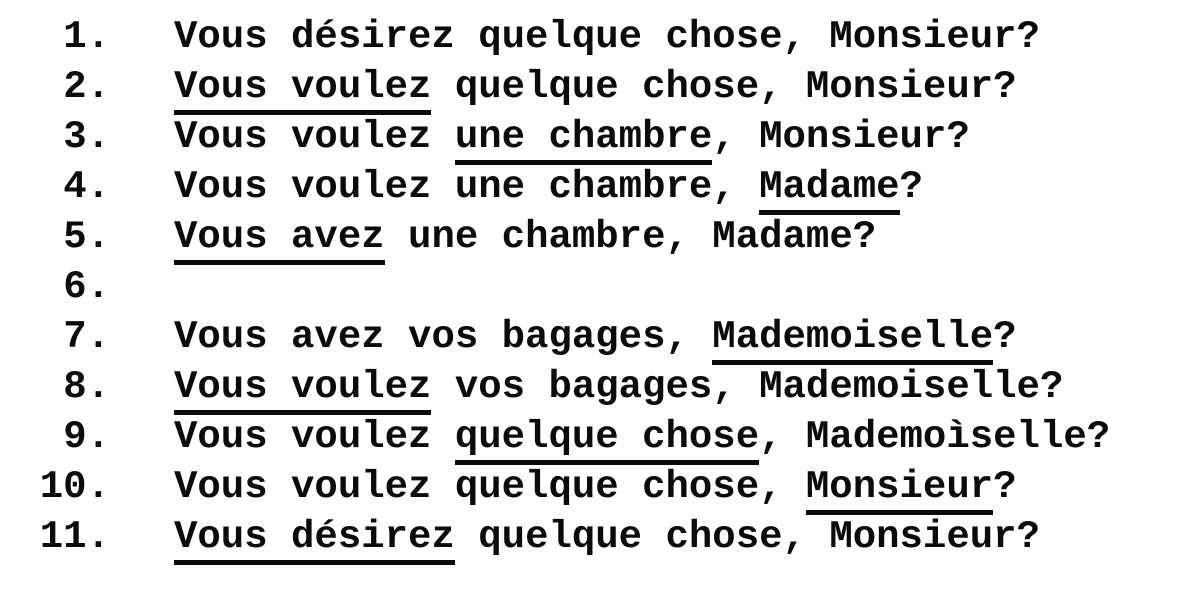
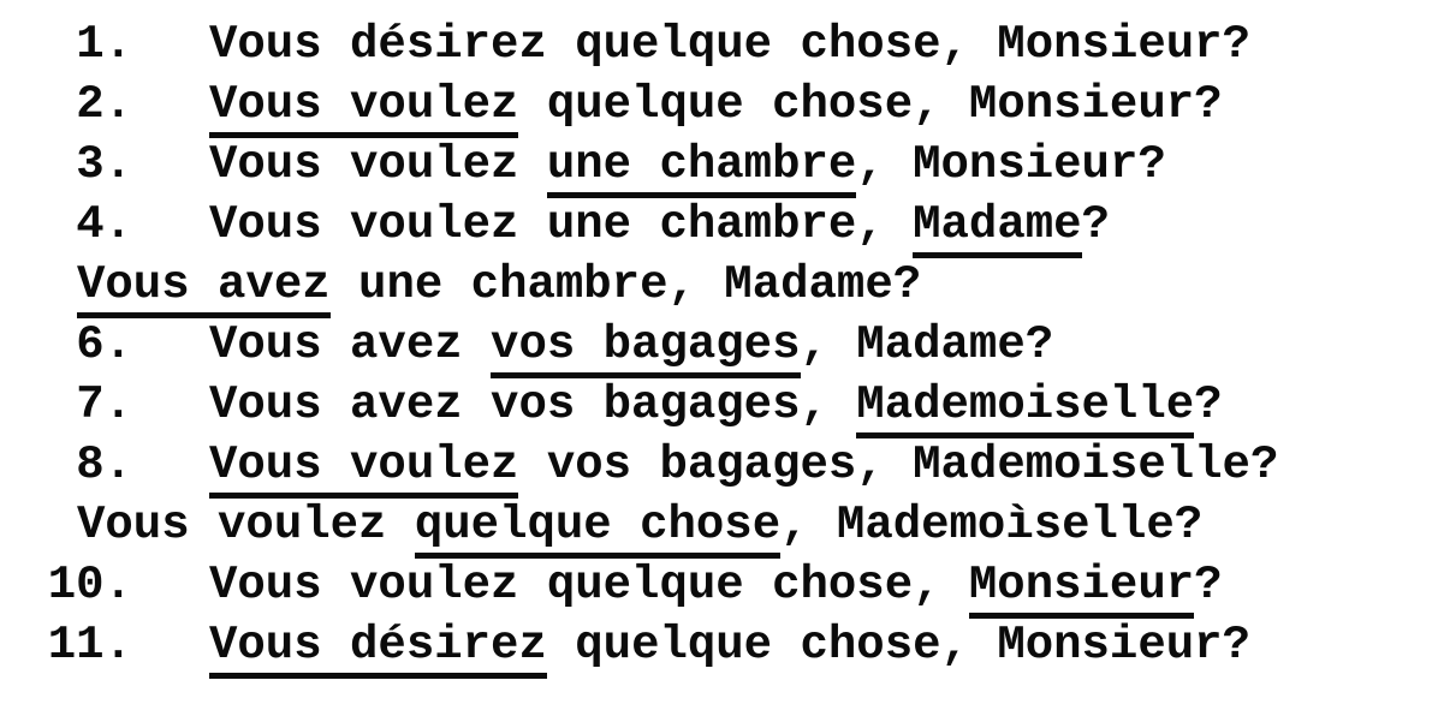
  1.
  Vous désirez quelque chose, Monsieur?
  2.
  Vous voulez quelque chose, Monsieur?
  3.
  Vous voulez une chambre, Monsieur?
  4.
  Vous voulez une chambre, Madame?
- 5.
  Vous avez une chambre, Madame?
  6.
+ Vous avez vos bagages, Madame?
  7.
  Vous avez vos bagages, Mademoiselle?
  8.
  Vous voulez vos bagages, Mademoiselle?
- 9.
  Vous voulez quelque chose, Mademoìselle?
  10.
  Vous voulez quelque chose, Monsieur?
  11.
  Vous désirez quelque chose, Monsieur?
